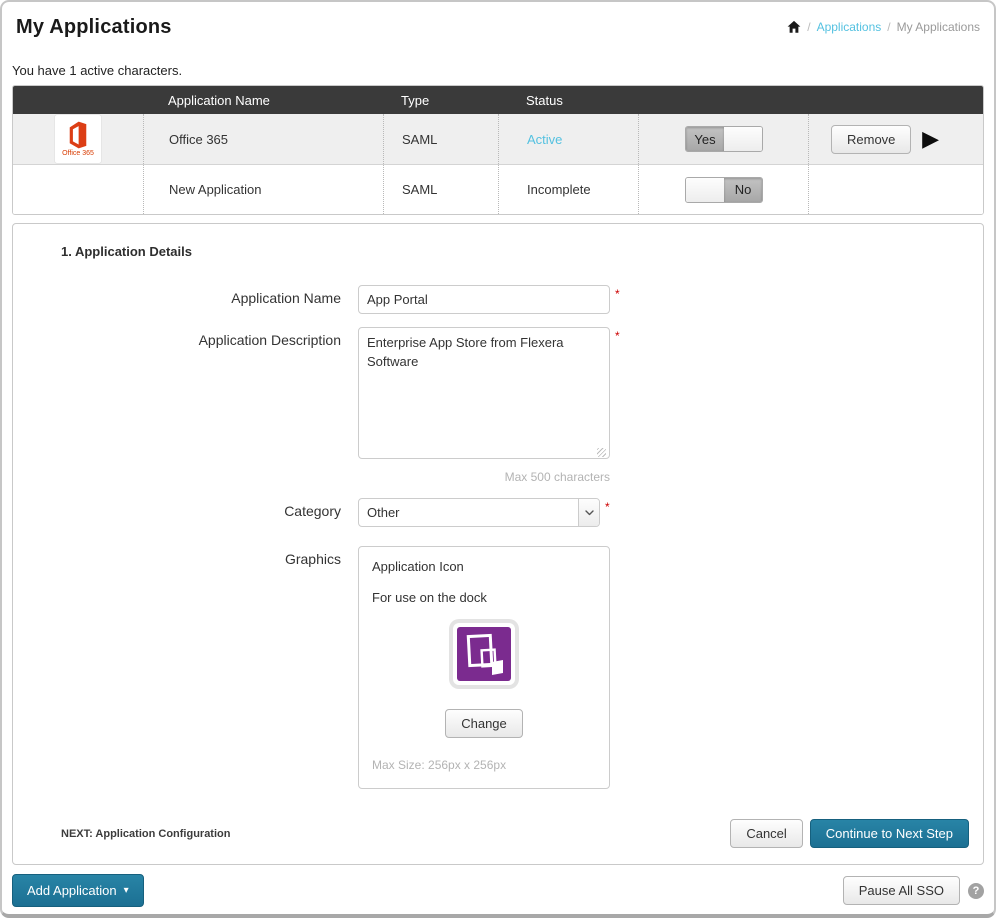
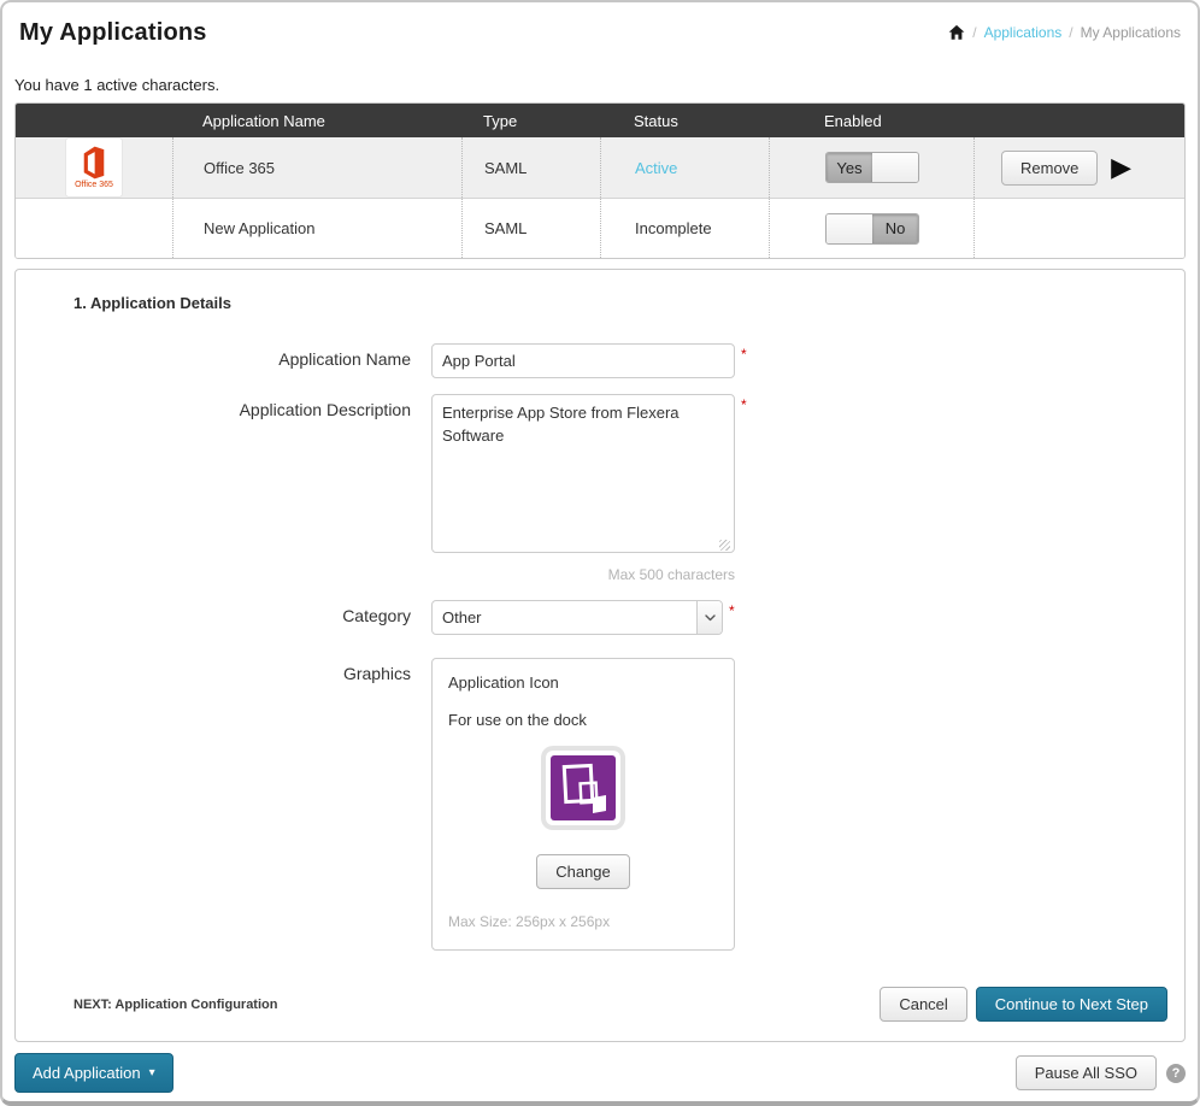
  My Applications
  /
  Applications
  /
  My Applications
  You have 1 active characters.
  Application Name
  Type
  Status
+ Enabled
  Office 365
  SAML
  Active
  Yes
  Remove
  ▶
  New Application
  SAML
  Incomplete
  No
  1. Application Details
  Application Name
  App Portal
  *
  Application Description
  *
  Max 500 characters
  Category
  Other
  *
  Graphics
  Application Icon
  For use on the dock
  Change
  Max Size: 256px x 256px
  NEXT: Application Configuration
  Cancel
  Continue to Next Step
  Add Application
  ▾
  Pause All SSO
  ?
